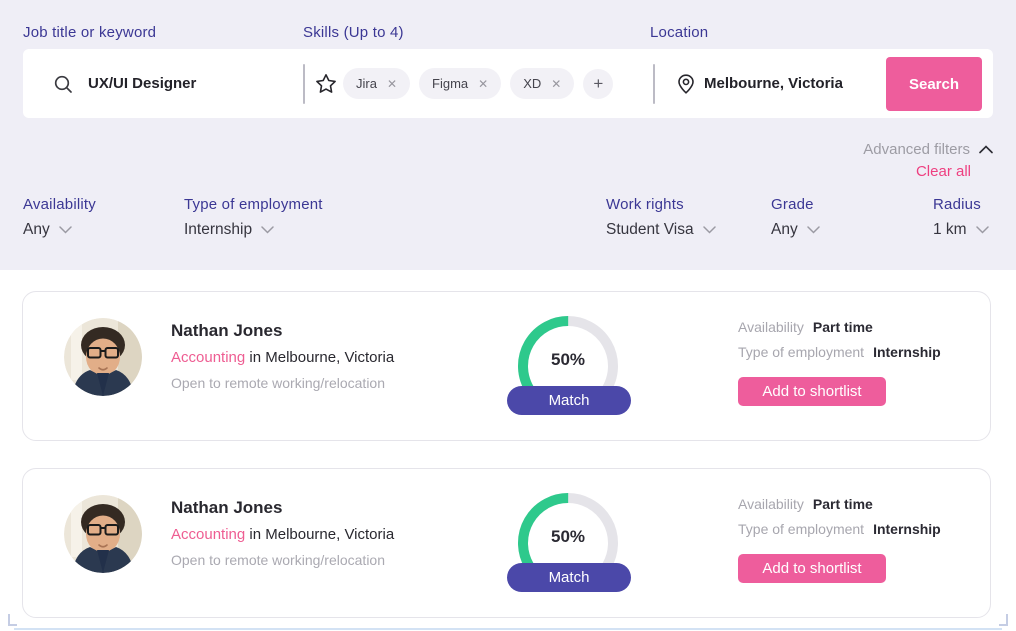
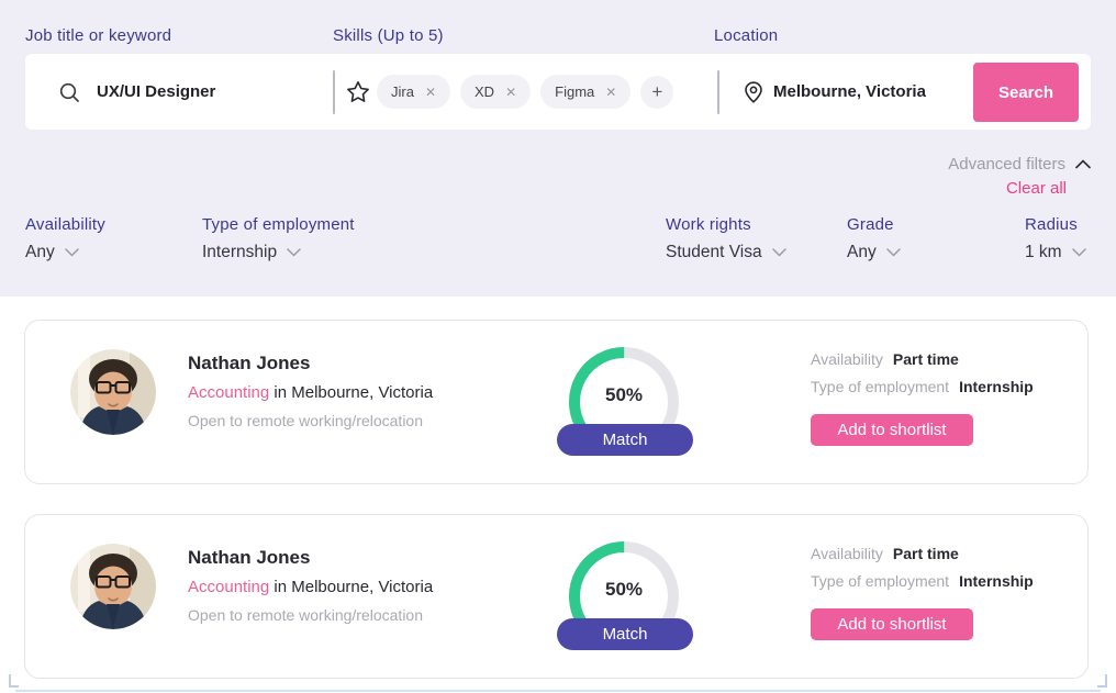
  Job title or keyword
- Skills (Up to 4)
+ Skills (Up to 5)
  Location
  UX/UI Designer
  Jira
  ✕
- Figma
+ XD
  ✕
- XD
+ Figma
  ✕
  +
  Melbourne, Victoria
  Search
  Advanced filters
  Clear all
  Availability
  Any
  Type of employment
  Internship
  Work rights
  Student Visa
  Grade
  Any
  Radius
  1 km
  Nathan Jones
  Accounting in Melbourne, Victoria
  Open to remote working/relocation
  50%
  Match
  Availability
  Part time
  Type of employment
  Internship
  Add to shortlist
  Nathan Jones
  Accounting in Melbourne, Victoria
  Open to remote working/relocation
  50%
  Match
  Availability
  Part time
  Type of employment
  Internship
  Add to shortlist
